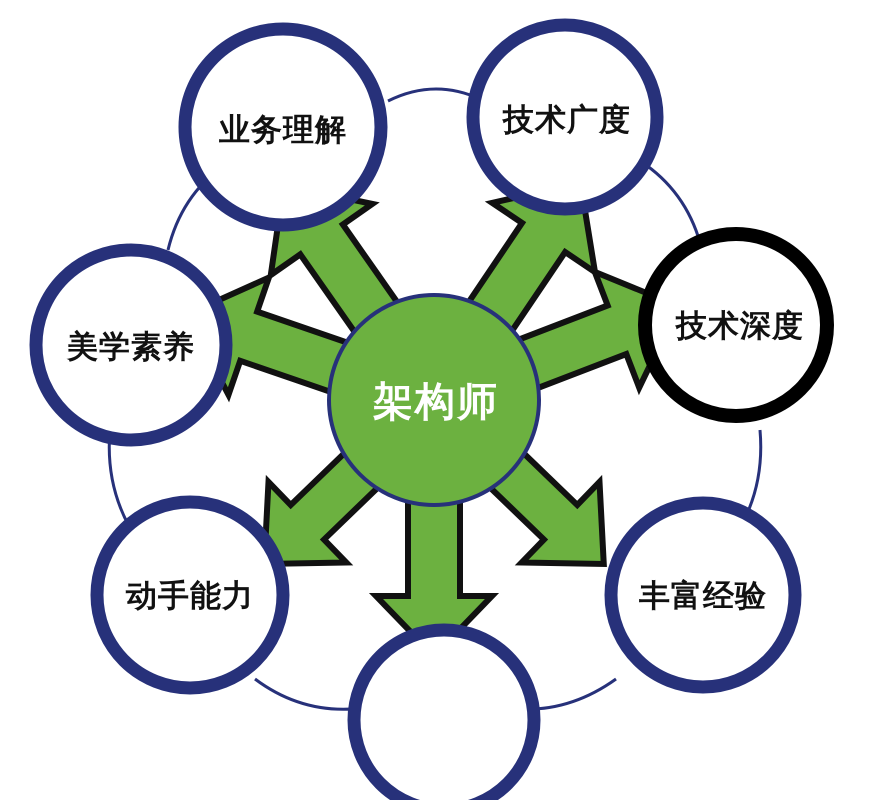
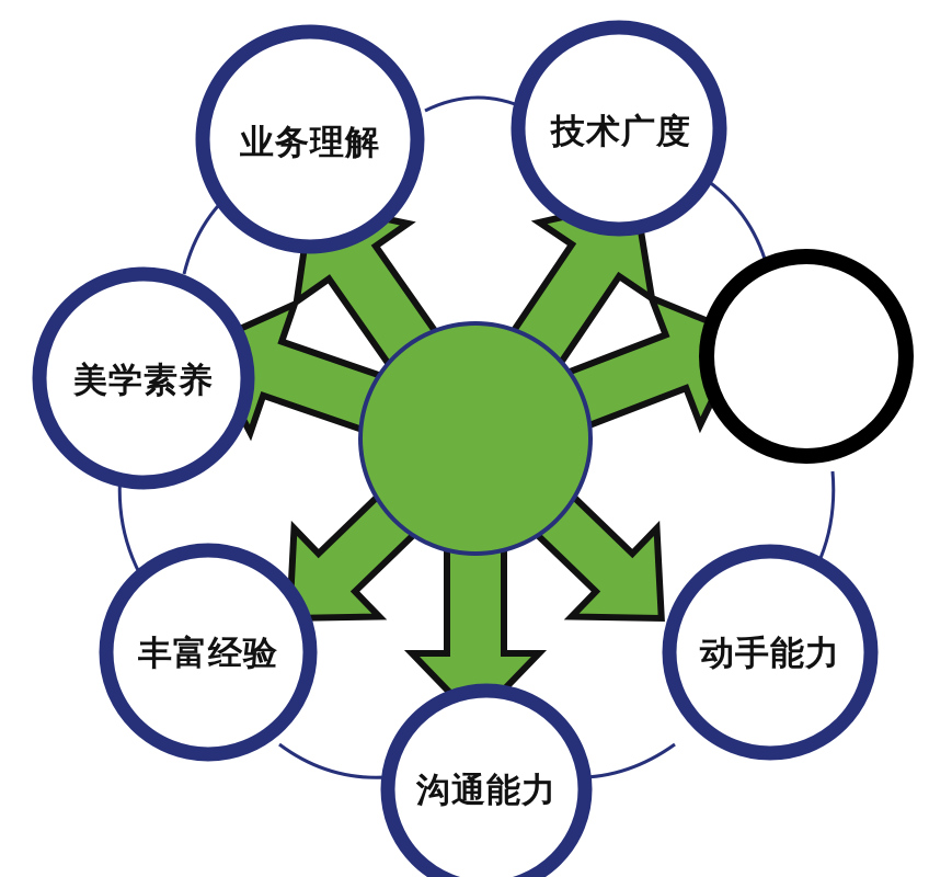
  业务理解
  技术广度
- 技术深度
- 丰富经验
+ 动手能力
+ 沟通能力
- 动手能力
+ 丰富经验
  美学素养
- 架构师
